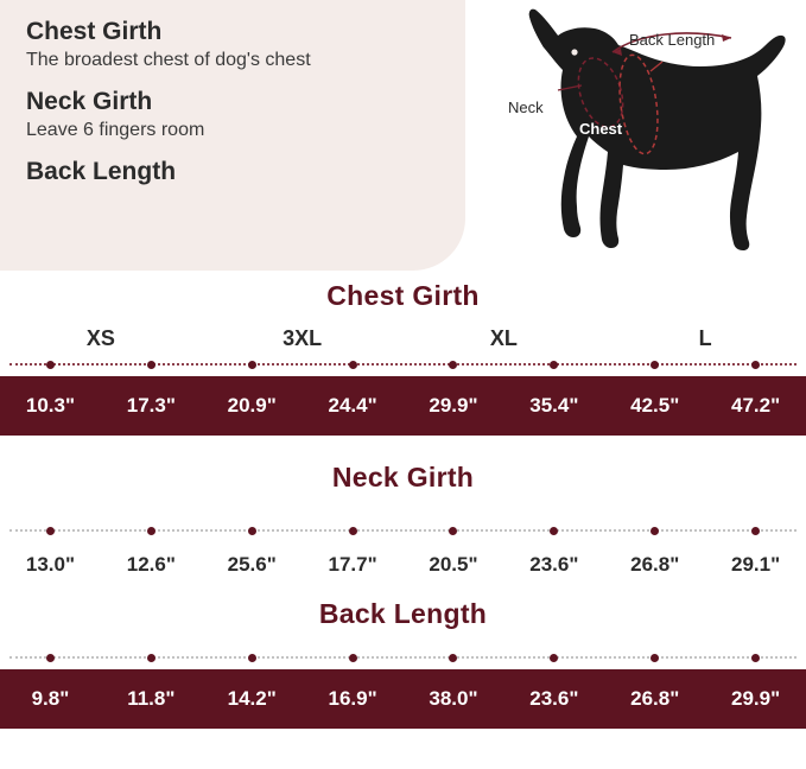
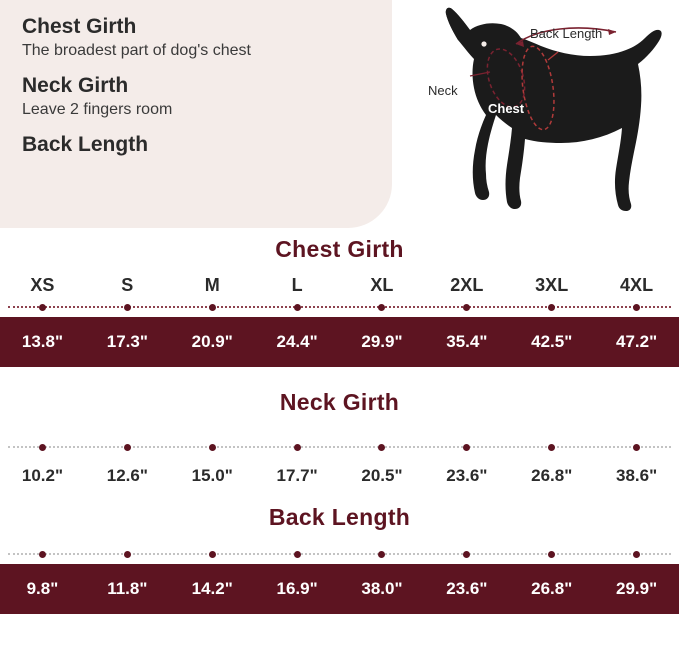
  Chest Girth
- The broadest chest of dog's chest
+ The broadest part of dog's chest
  Neck Girth
- Leave 6 fingers room
+ Leave 2 fingers room
  Back Length
  Back Length
  Neck
  Chest
  Chest Girth
  XS
+ S
+ M
- 3XL
+ L
  XL
+ 2XL
- L
+ 3XL
+ 4XL
- 10.3"
+ 13.8"
  17.3"
  20.9"
  24.4"
  29.9"
  35.4"
  42.5"
  47.2"
  Neck Girth
- 13.0"
+ 10.2"
  12.6"
- 25.6"
+ 15.0"
  17.7"
  20.5"
  23.6"
  26.8"
- 29.1"
+ 38.6"
  Back Length
  9.8"
  11.8"
  14.2"
  16.9"
  38.0"
  23.6"
  26.8"
  29.9"
